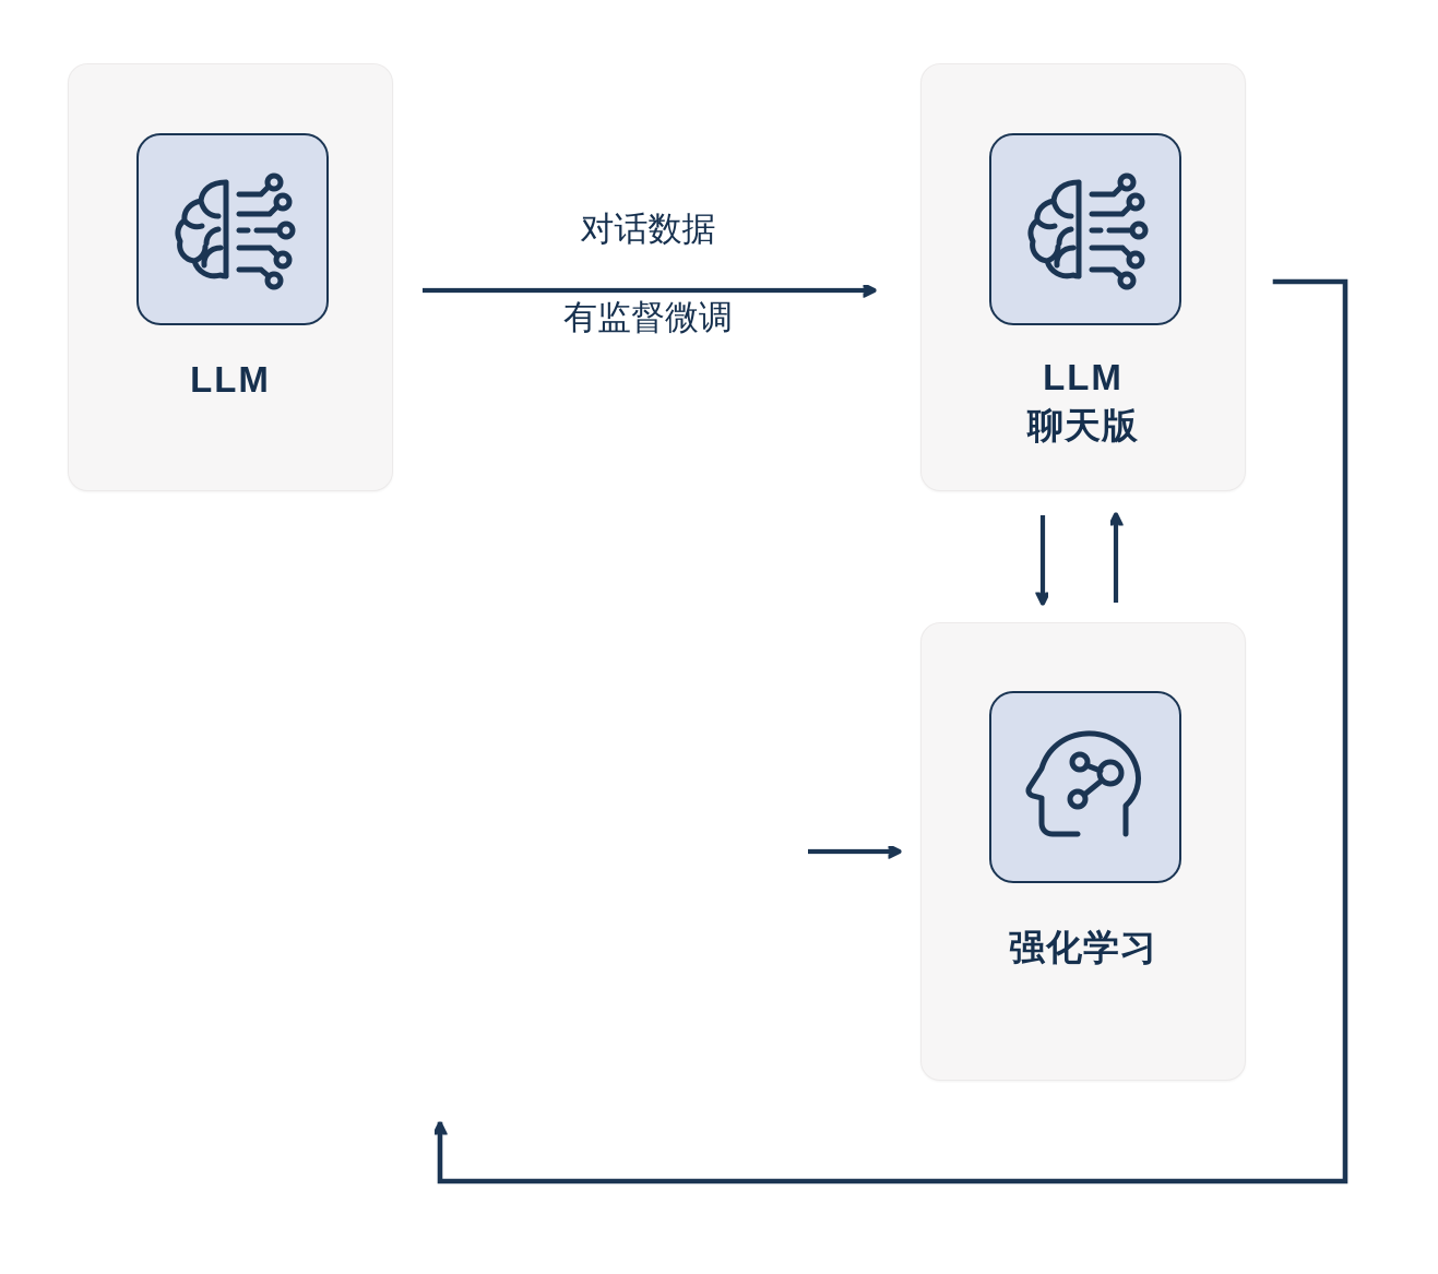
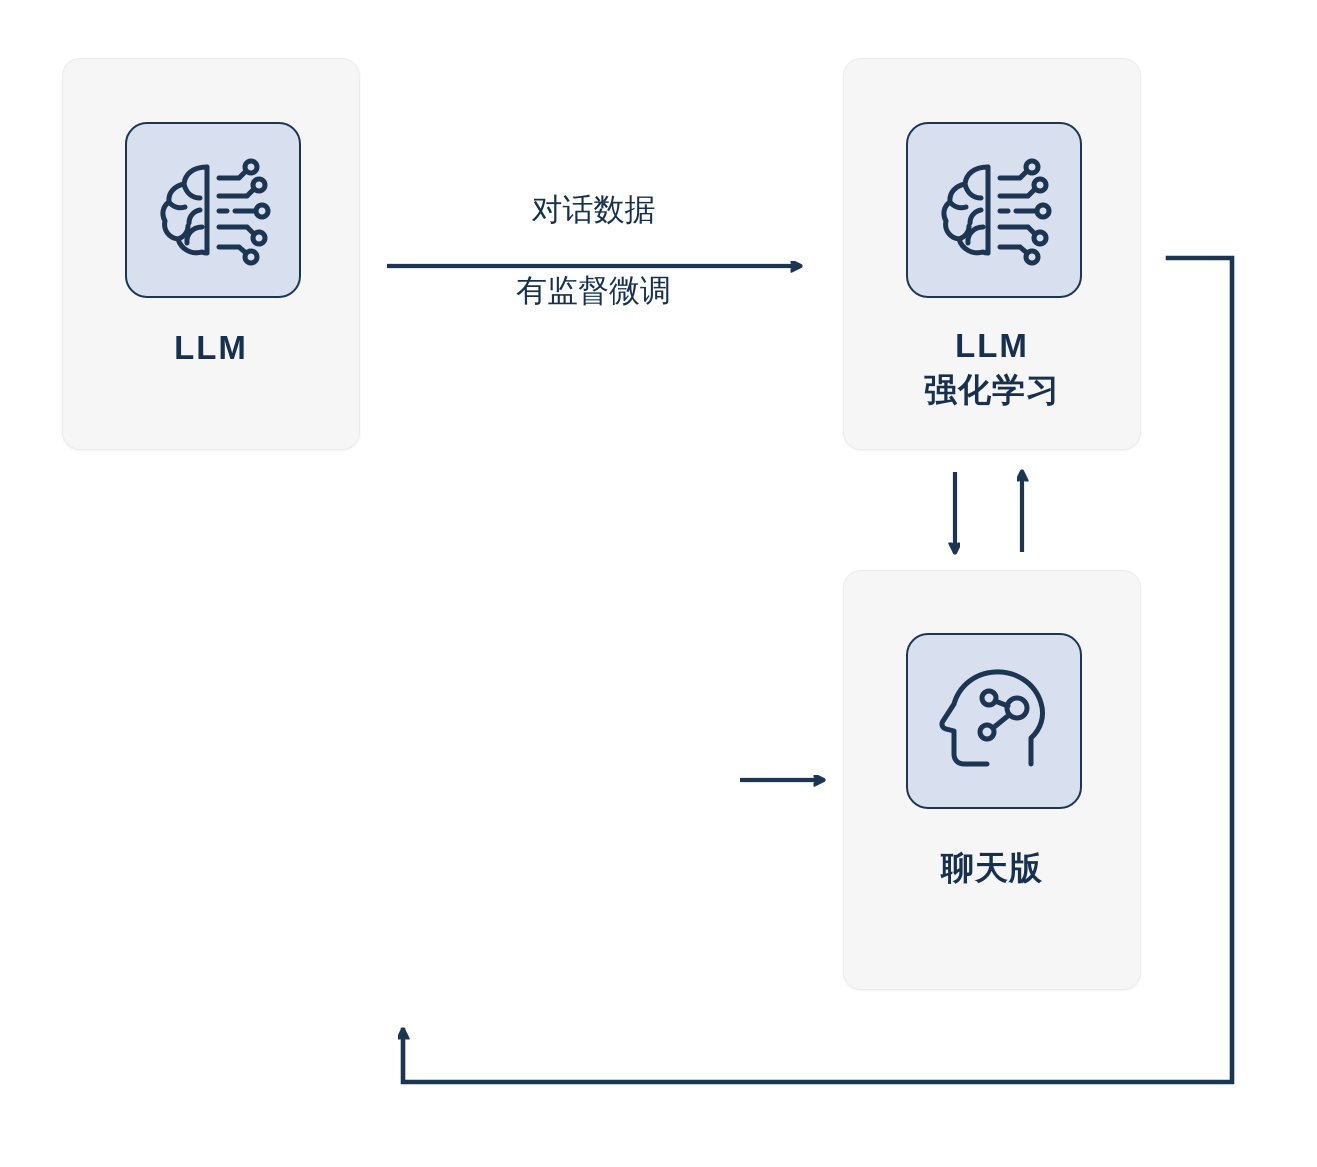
  LLM
  LLM
- 聊天版
+ 强化学习
  对话数据
  有监督微调
- 强化学习
+ 聊天版
